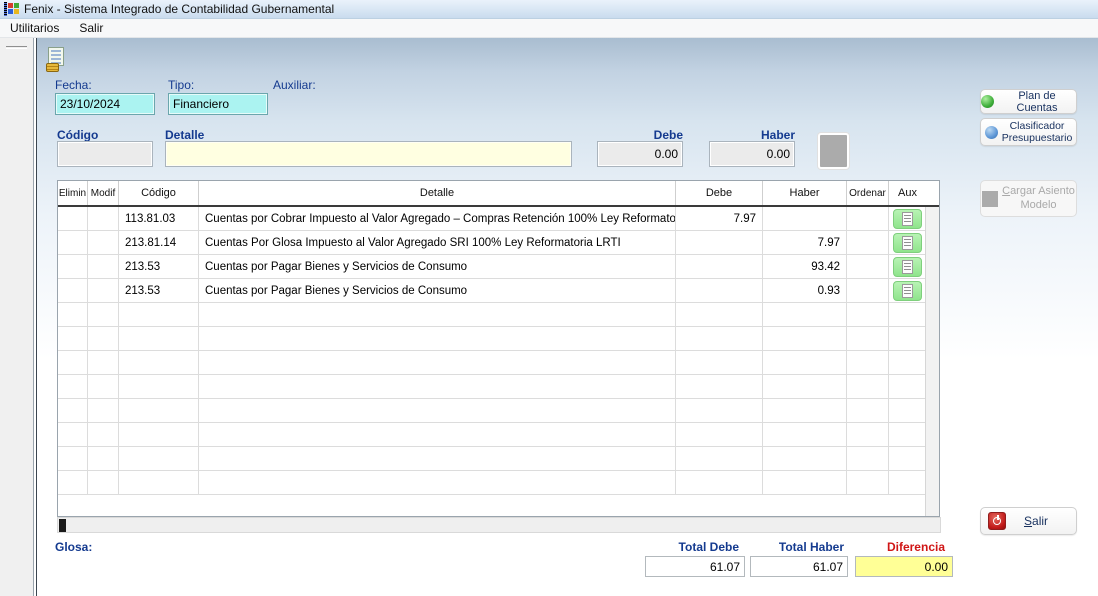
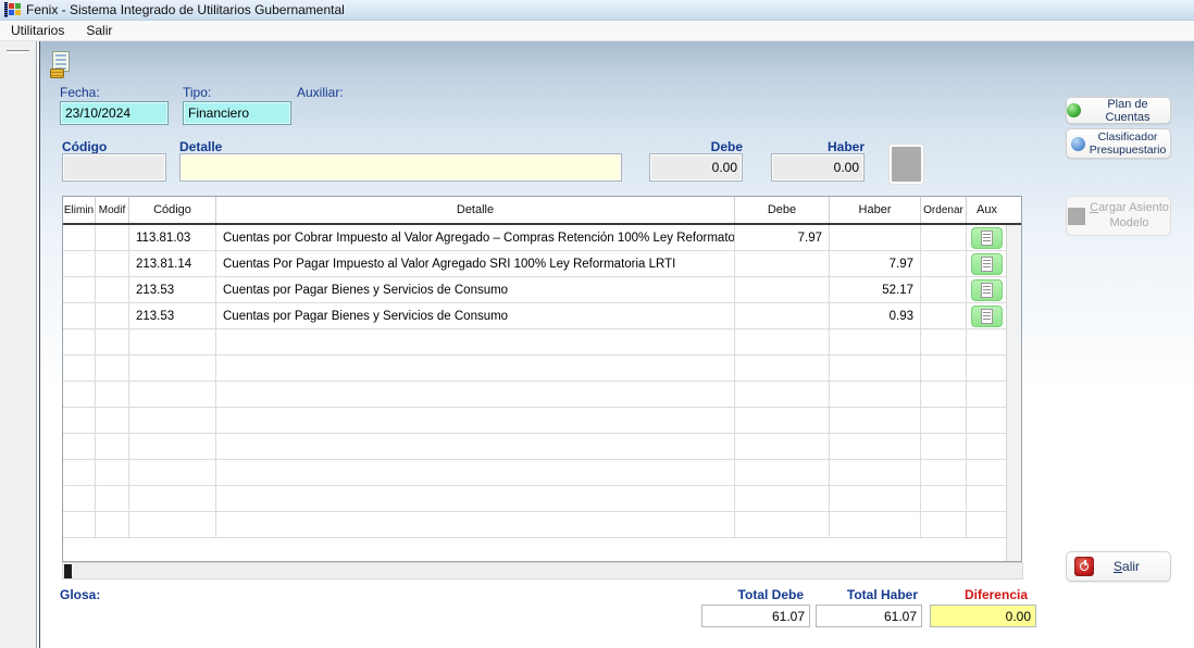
- Fenix - Sistema Integrado de Contabilidad Gubernamental
+ Fenix - Sistema Integrado de Utilitarios Gubernamental
  Utilitarios
  Salir
  Fecha:
  23/10/2024
  Tipo:
  Financiero
  Auxiliar:
  Plan de Cuentas
  Clasificador
  Presupuestario
  Código
  Detalle
  Debe
  0.00
  Haber
  0.00
  Cargar Asiento
  Modelo
  Elimin
  Modif
  Código
  Detalle
  Debe
  Haber
  Ordenar
  Aux
  113.81.03
  Cuentas por Cobrar Impuesto al Valor Agregado – Compras Retención 100% Ley Reformato
  7.97
  213.81.14
- Cuentas Por Glosa Impuesto al Valor Agregado SRI 100% Ley Reformatoria LRTI
+ Cuentas Por Pagar Impuesto al Valor Agregado SRI 100% Ley Reformatoria LRTI
  7.97
  213.53
  Cuentas por Pagar Bienes y Servicios de Consumo
- 93.42
+ 52.17
  213.53
  Cuentas por Pagar Bienes y Servicios de Consumo
  0.93
  Salir
  Glosa:
  Total Debe
  61.07
  Total Haber
  61.07
  Diferencia
  0.00
